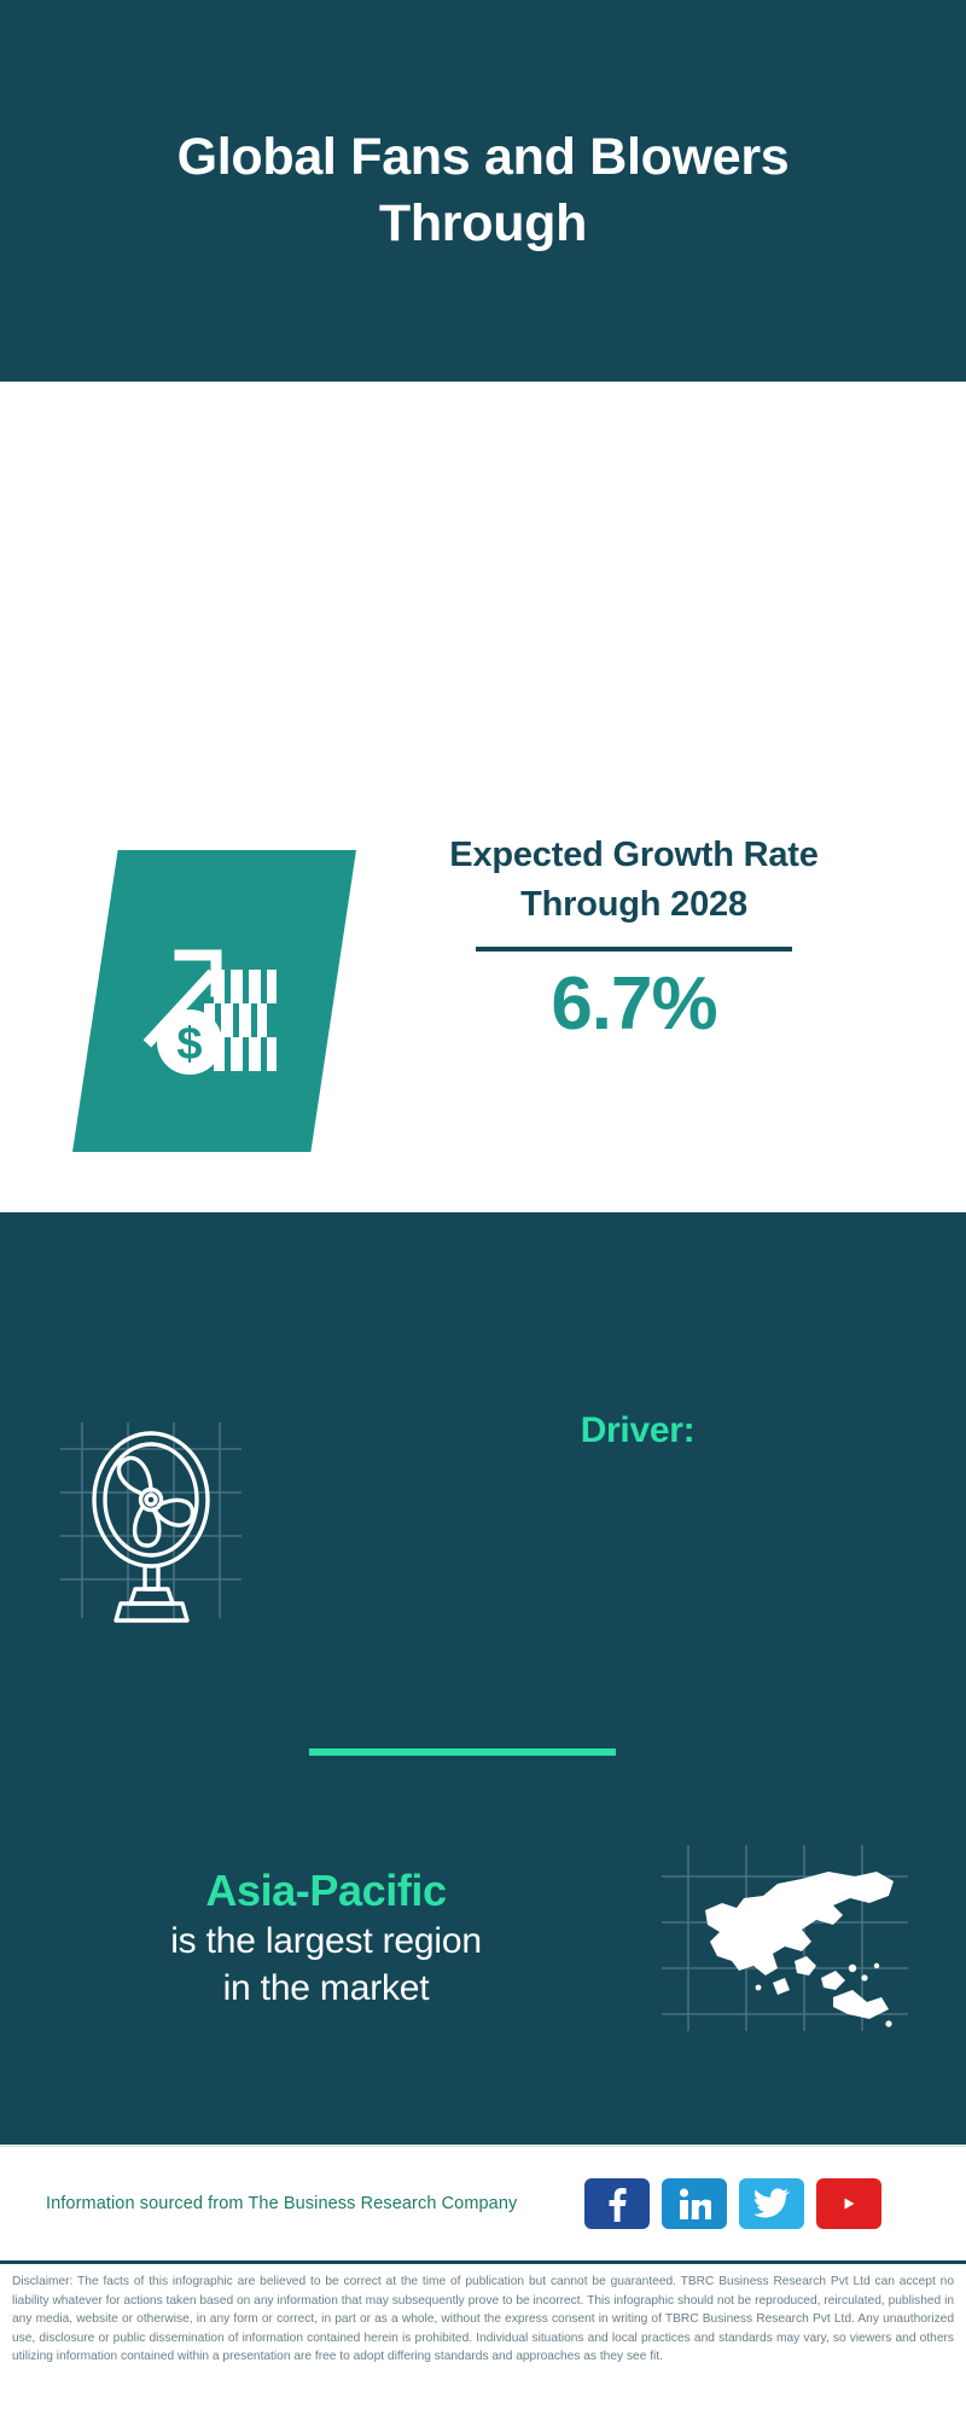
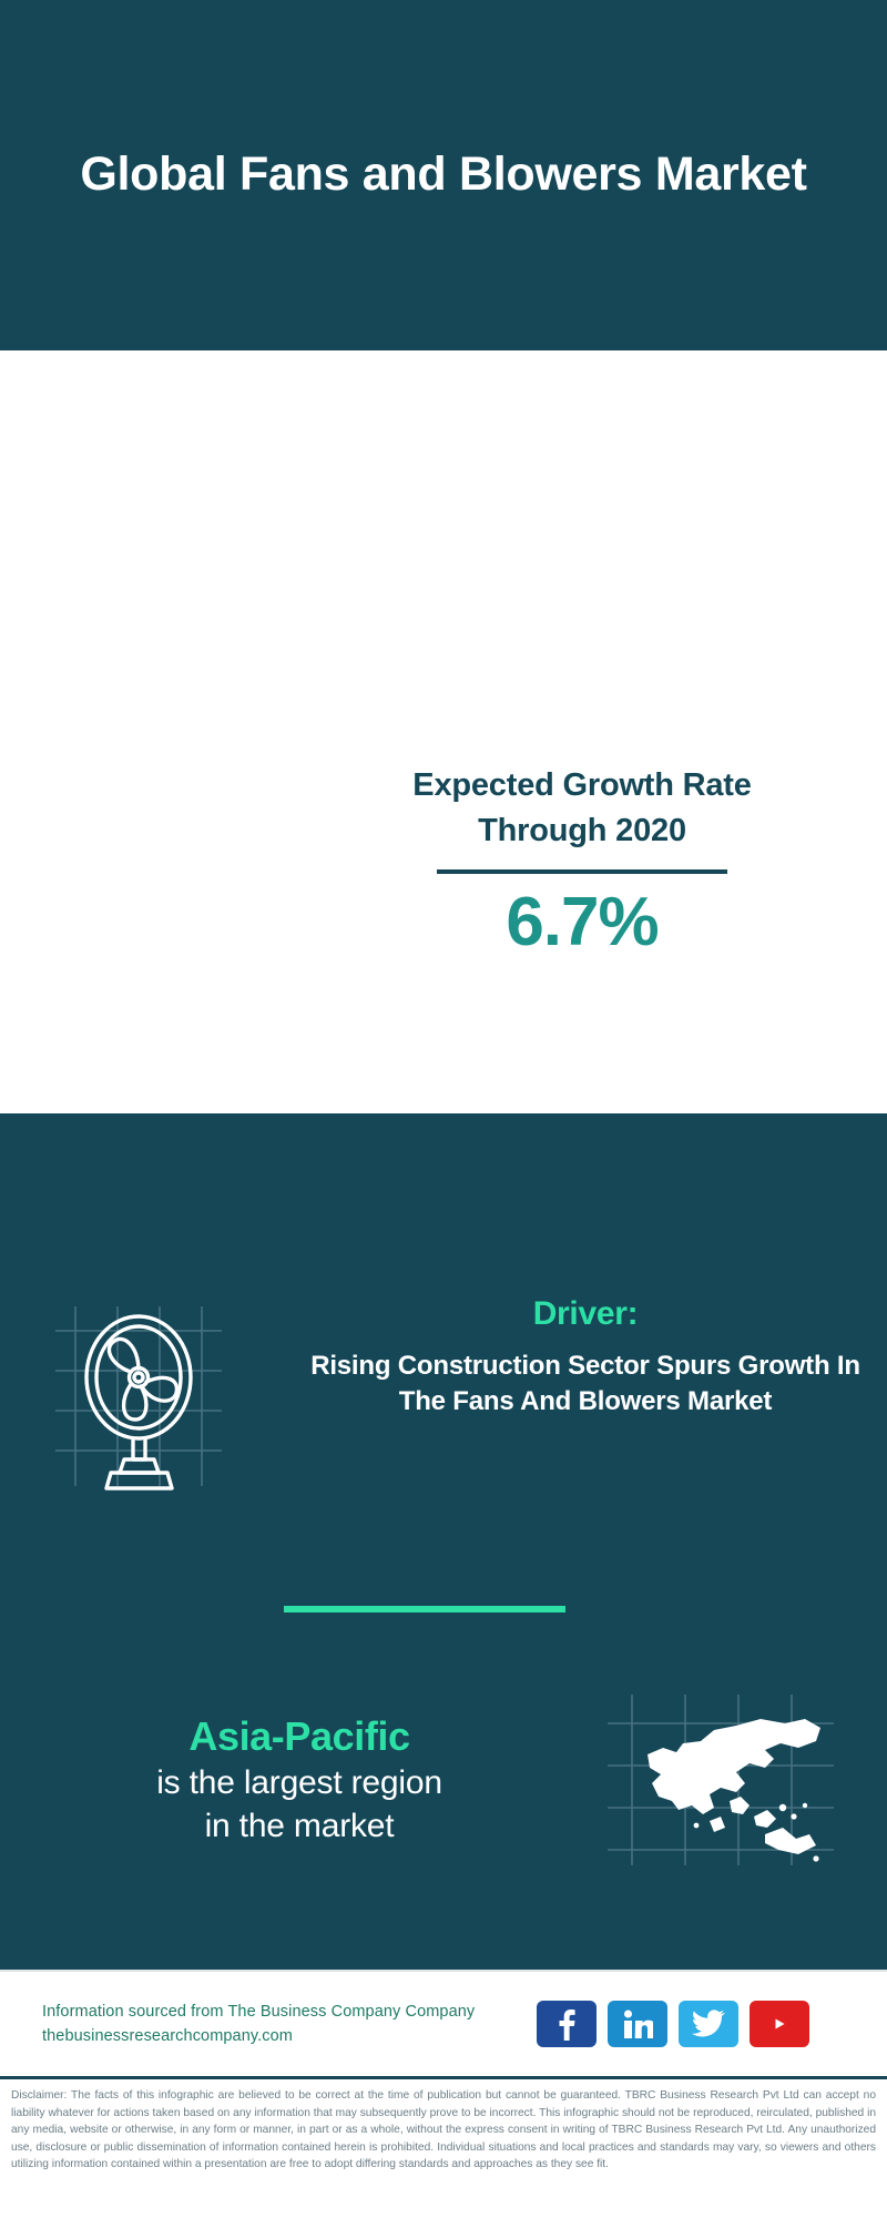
- Global Fans and Blowers Through
+ Global Fans and Blowers Market
- $
- Expected Growth Rate Through 2028
+ Expected Growth Rate Through 2020
  6.7%
  Driver:
+ Rising Construction Sector Spurs Growth In The Fans And Blowers Market
  Asia-Pacific
  is the largest region
  in the market
- Information sourced from The Business Research Company
+ Information sourced from The Business Company Company
+ thebusinessresearchcompany.com
- Disclaimer: The facts of this infographic are believed to be correct at the time of publication but cannot be guaranteed. TBRC Business Research Pvt Ltd can accept no liability whatever for actions taken based on any information that may subsequently prove to be incorrect. This infographic should not be reproduced, reirculated, published in any media, website or otherwise, in any form or correct, in part or as a whole, without the express consent in writing of TBRC Business Research Pvt Ltd. Any unauthorized use, disclosure or public dissemination of information contained herein is prohibited. Individual situations and local practices and standards may vary, so viewers and others utilizing information contained within a presentation are free to adopt differing standards and approaches as they see fit.
+ Disclaimer: The facts of this infographic are believed to be correct at the time of publication but cannot be guaranteed. TBRC Business Research Pvt Ltd can accept no liability whatever for actions taken based on any information that may subsequently prove to be incorrect. This infographic should not be reproduced, reirculated, published in any media, website or otherwise, in any form or manner, in part or as a whole, without the express consent in writing of TBRC Business Research Pvt Ltd. Any unauthorized use, disclosure or public dissemination of information contained herein is prohibited. Individual situations and local practices and standards may vary, so viewers and others utilizing information contained within a presentation are free to adopt differing standards and approaches as they see fit.
